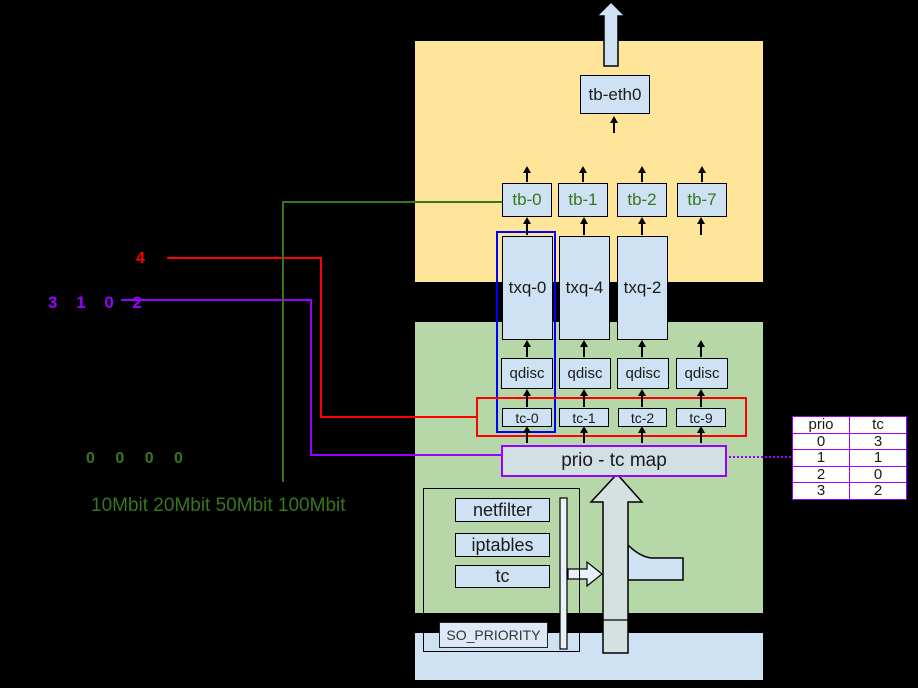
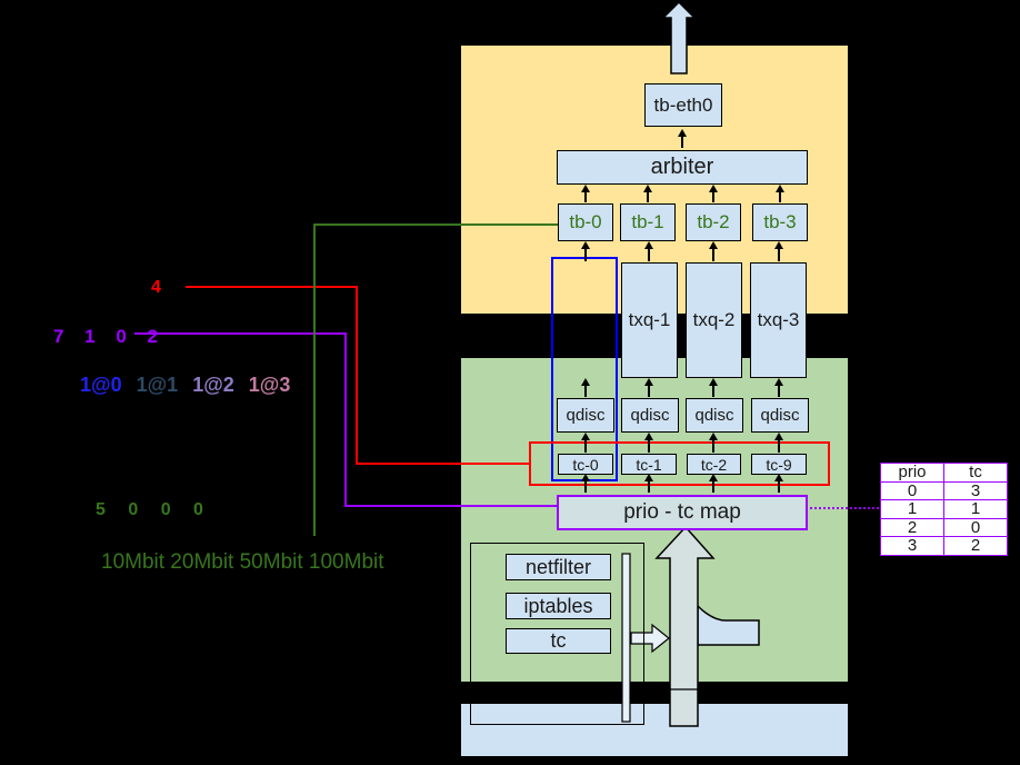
  tb-eth0
+ arbiter
  tb-0
  tb-1
  tb-2
- tb-7
+ tb-3
- txq-0
- txq-4
+ txq-1
  txq-2
+ txq-3
  qdisc
  qdisc
  qdisc
  qdisc
  tc-0
  tc-1
  tc-2
  tc-9
  prio - tc map
  netfilter
  iptables
  tc
- SO_PRIORITY
  4
- 3 1 0 2
+ 7 1 0 2
+ 1@0 1@1 1@2 1@3
- 0 0 0 0
+ 5 0 0 0
  10Mbit 20Mbit 50Mbit 100Mbit
  prio	tc
  0	3
  1	1
  2	0
  3	2
